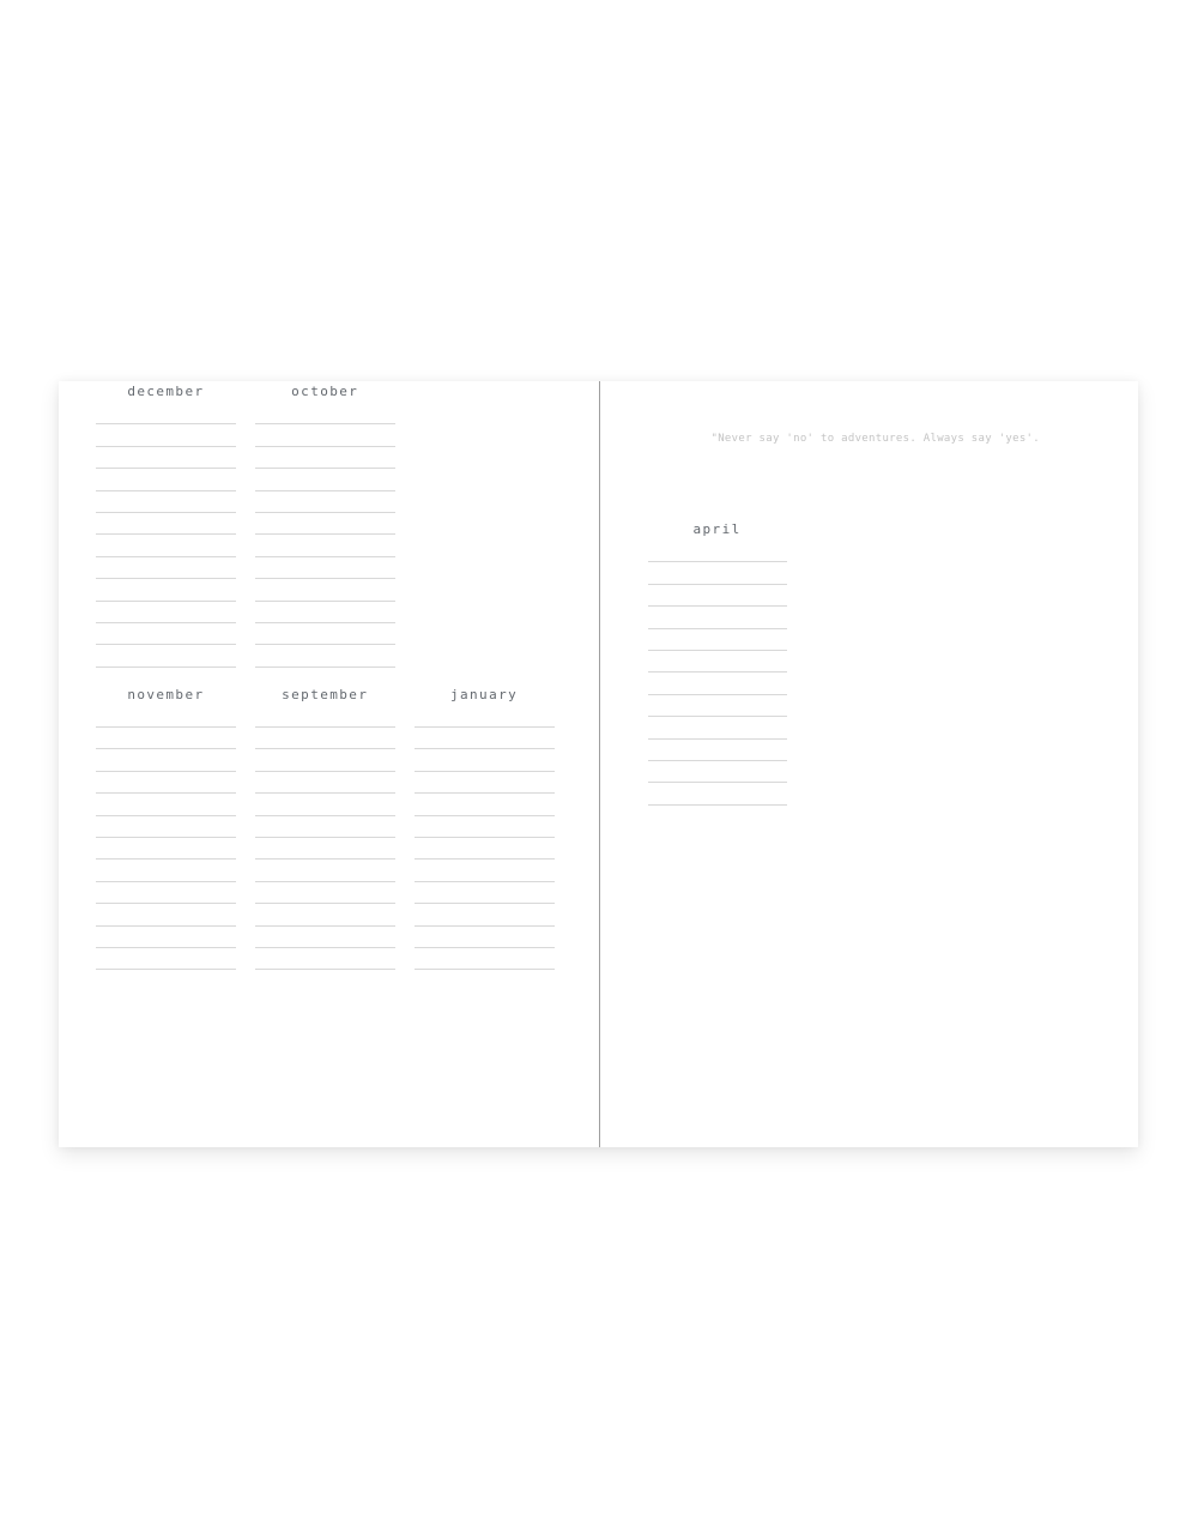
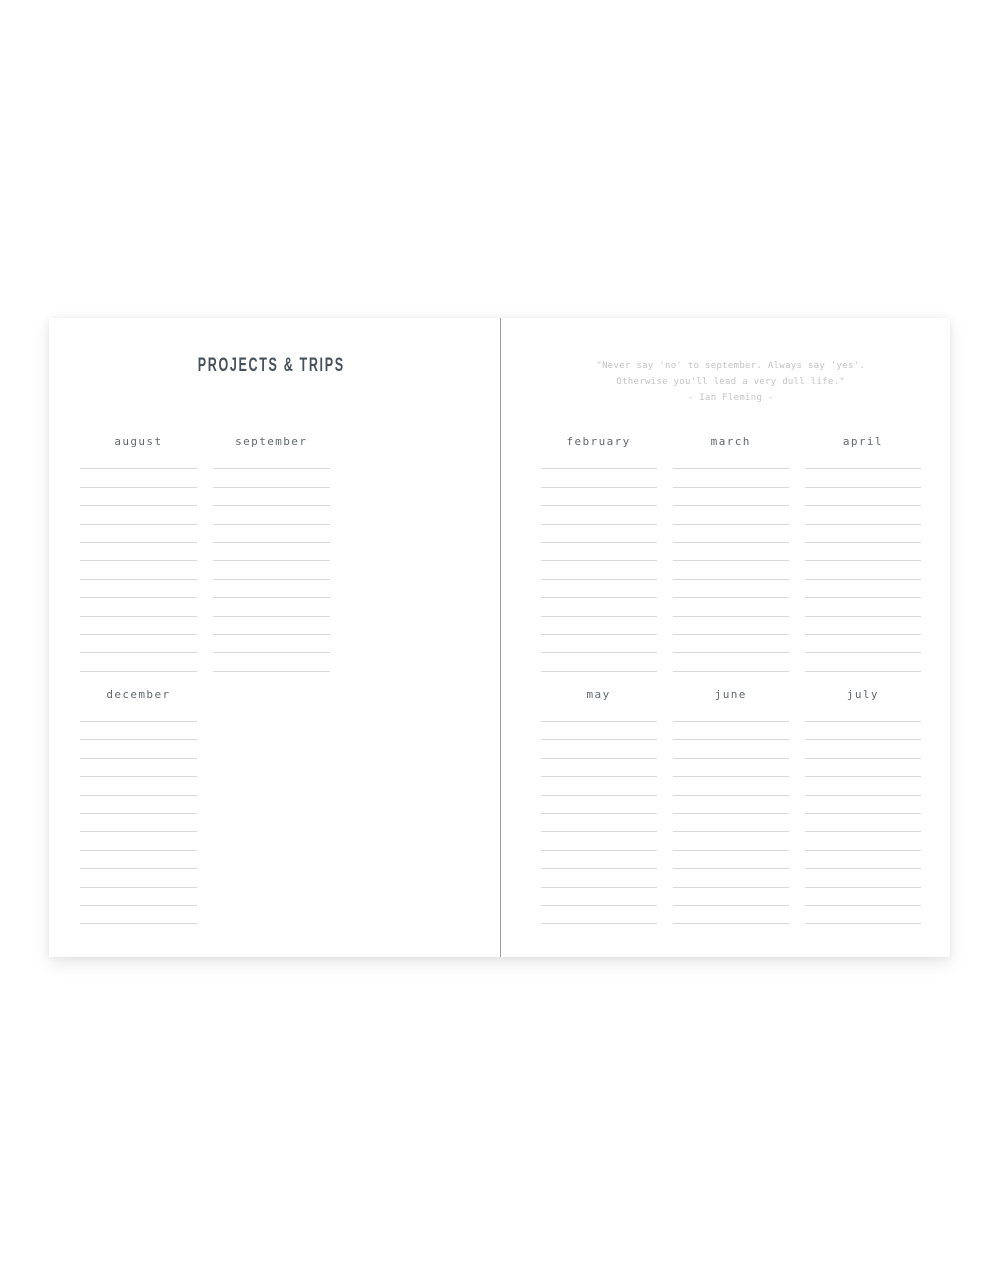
+ PROJECTS & TRIPS
+ august
- december
+ september
- october
- november
- september
+ december
- january
- "Never say 'no' to adventures. Always say 'yes'.
+ "Never say 'no' to september. Always say 'yes'.
+ Otherwise you'll lead a very dull life."
+ - Ian Fleming -
+ february
+ march
  april
+ may
+ june
+ july
